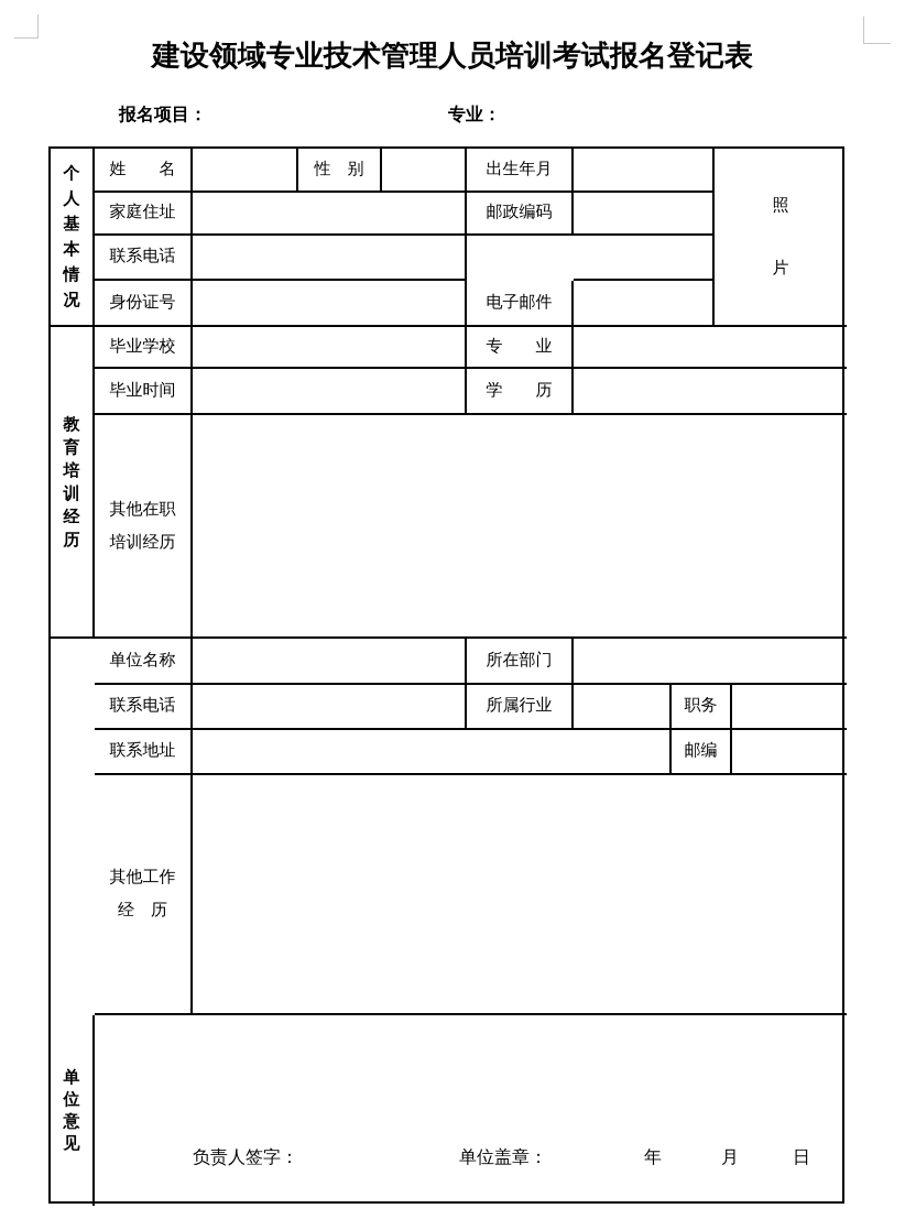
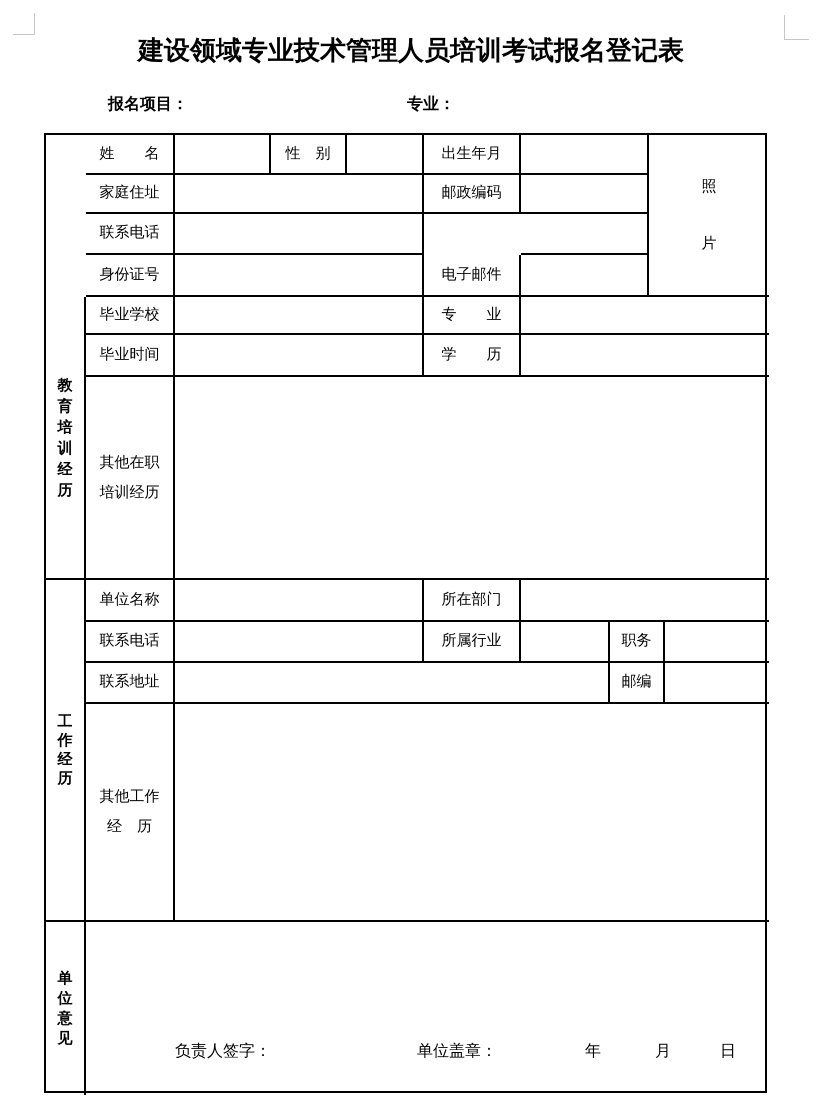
  建设领域专业技术管理人员培训考试报名登记表
  报名项目：
  专业：
- 个人基本情况
  姓 名
  性 别
  出生年月
  照片
  家庭住址
  邮政编码
  联系电话
  身份证号
  电子邮件
  教育培训经历
  毕业学校
  专 业
  毕业时间
  学 历
  其他在职
  培训经历
+ 工作经历
  单位名称
  所在部门
  联系电话
  所属行业
  职务
  联系地址
  邮编
  其他工作
  经 历
  单位意见
  负责人签字：
  单位盖章：
  年
  月
  日
